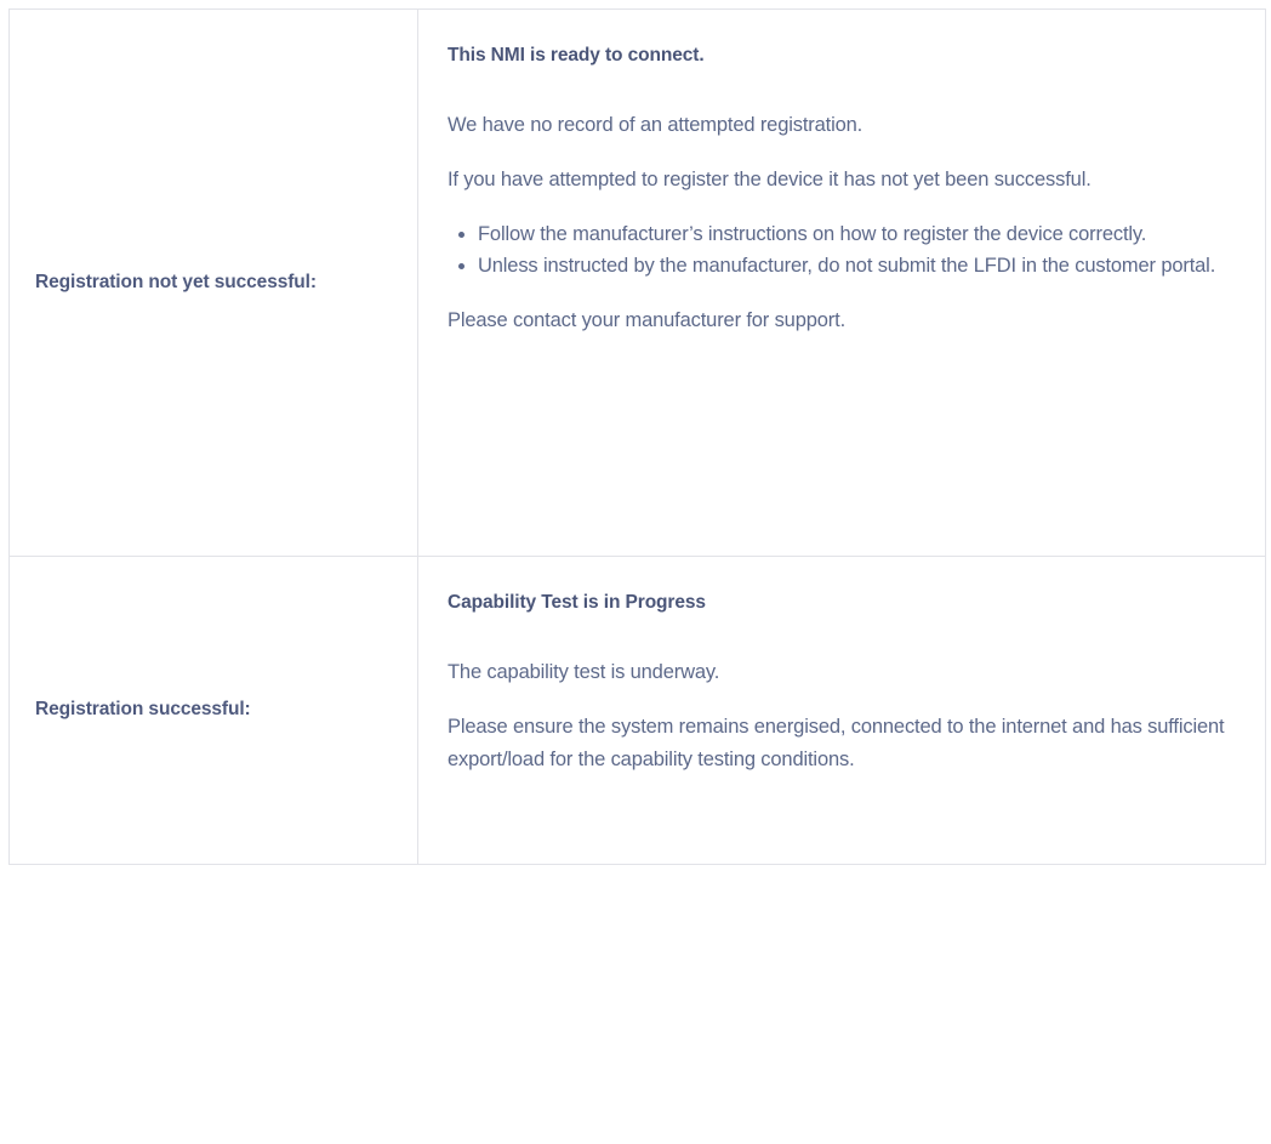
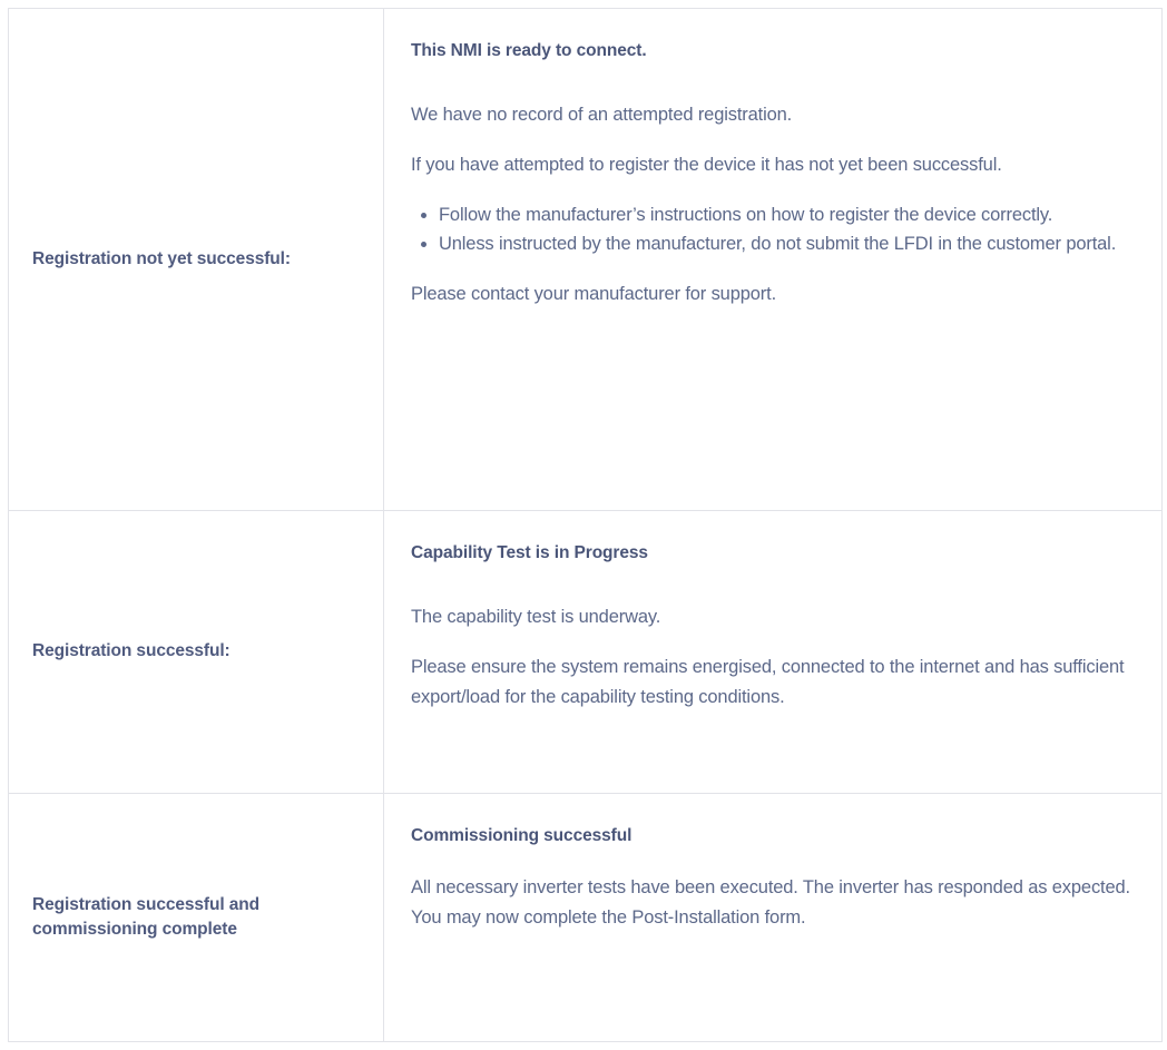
  Registration not yet successful:	This NMI is ready to connect. We have no record of an attempted registration. If you have attempted to register the device it has not yet been successful. Follow the manufacturer’s instructions on how to register the device correctly. Unless instructed by the manufacturer, do not submit the LFDI in the customer portal. Please contact your manufacturer for support.
  Registration successful:	Capability Test is in Progress The capability test is underway. Please ensure the system remains energised, connected to the internet and has sufficient export/load for the capability testing conditions.
+ Registration successful and commissioning complete	Commissioning successful All necessary inverter tests have been executed. The inverter has responded as expected. You may now complete the Post-Installation form.
